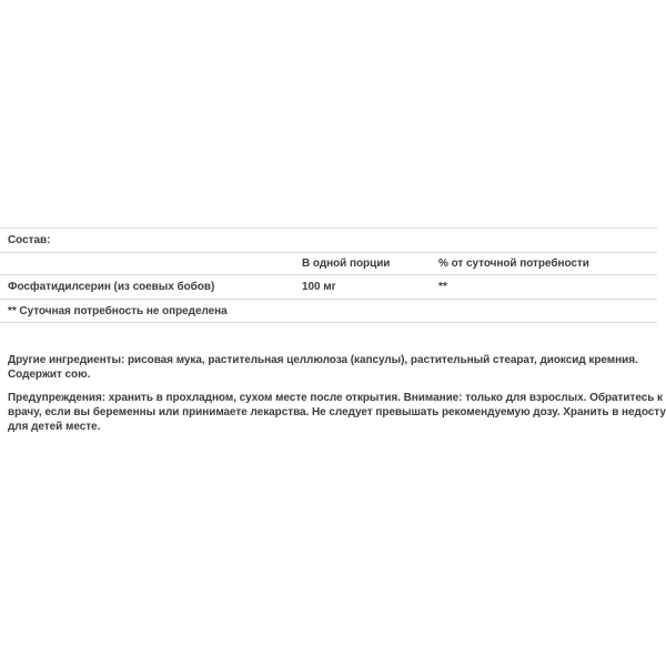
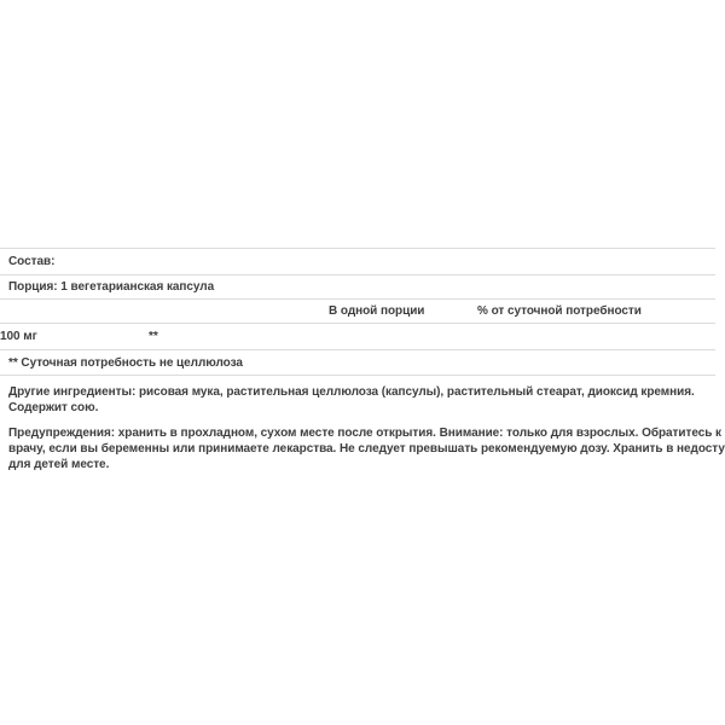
  Состав:
+ Порция: 1 вегетарианская капсула
  В одной порции
  % от суточной потребности
- Фосфатидилсерин (из соевых бобов)
  100 мг
  **
- ** Суточная потребность не определена
+ ** Суточная потребность не целлюлоза
  Другие ингредиенты: рисовая мука, растительная целлюлоза (капсулы), растительный стеарат, диоксид кремния.
  Содержит сою.
  Предупреждения: хранить в прохладном, сухом месте после открытия. Внимание: только для взрослых. Обратитесь к
  врачу, если вы беременны или принимаете лекарства. Не следует превышать рекомендуемую дозу. Хранить в недосту
  для детей месте.
